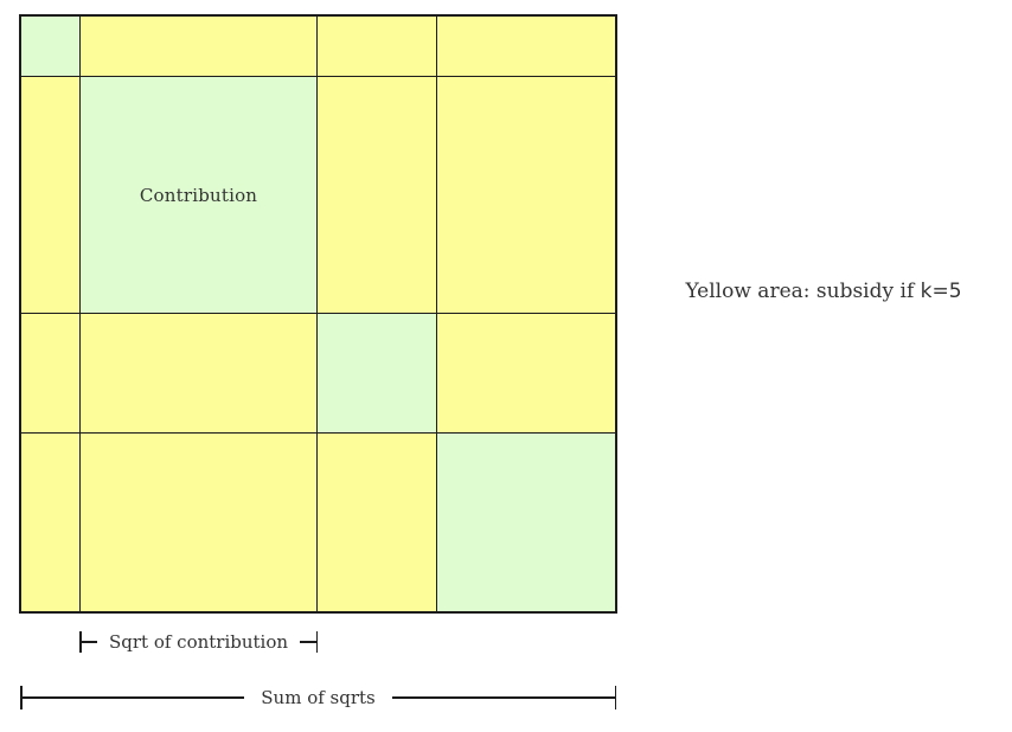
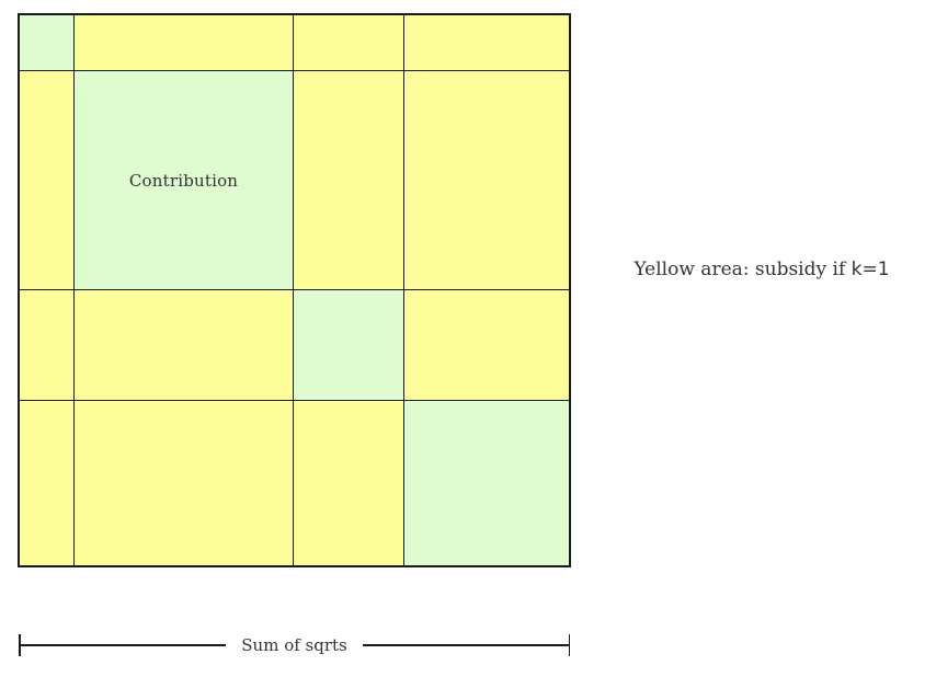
  Contribution
- Sqrt of contribution
  Sum of sqrts
- Yellow area: subsidy if k=5
+ Yellow area: subsidy if k=1
